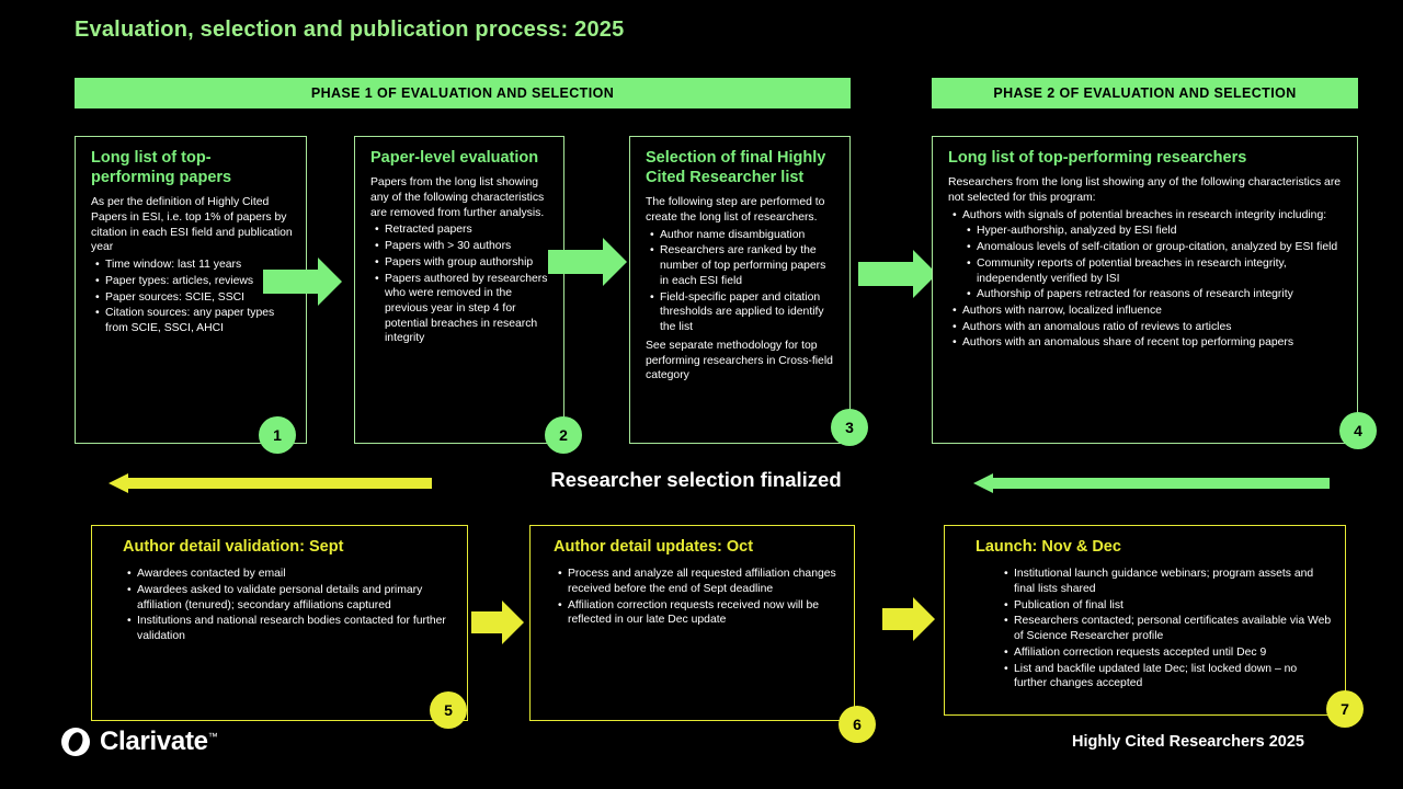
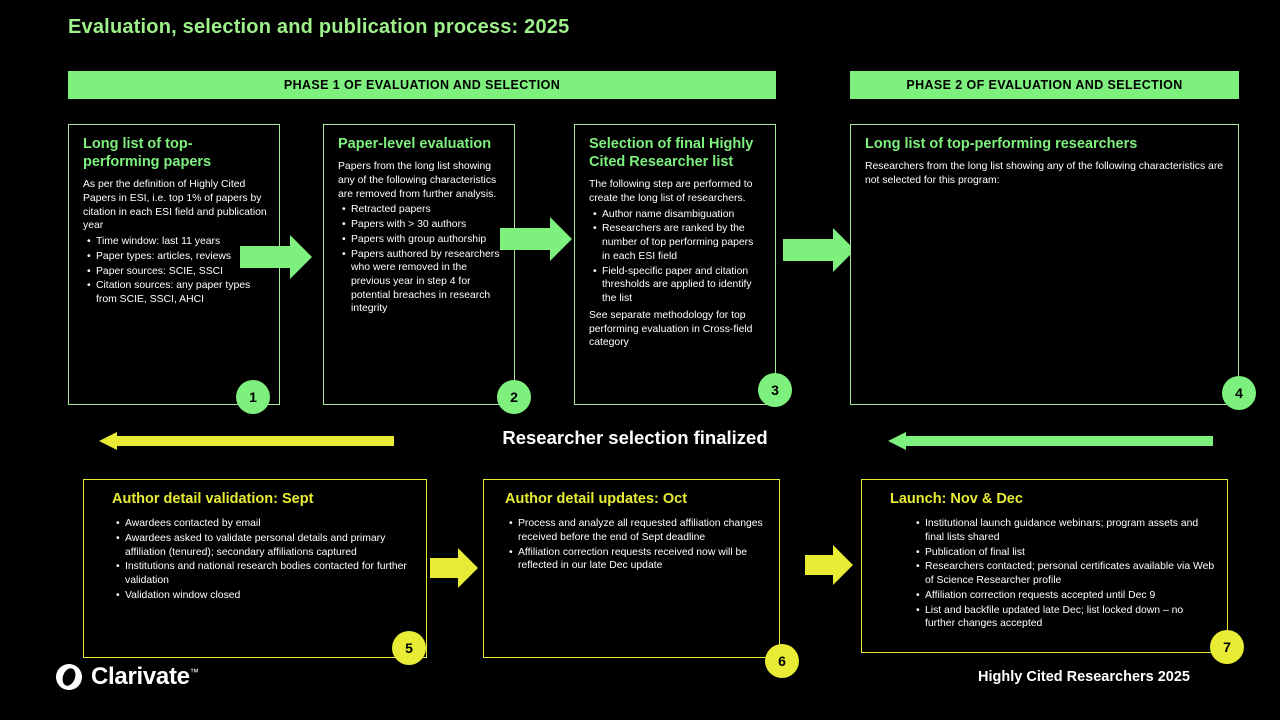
  Evaluation, selection and publication process: 2025
  PHASE 1 OF EVALUATION AND SELECTION
  PHASE 2 OF EVALUATION AND SELECTION
  Long list of top-performing papers
  As per the definition of Highly Cited Papers in ESI, i.e. top 1% of papers by citation in each ESI field and publication year
  Time window: last 11 years
  Paper types: articles, reviews
  Paper sources: SCIE, SSCI
  Citation sources: any paper types from SCIE, SSCI, AHCI
  1
  Paper-level evaluation
  Papers from the long list showing any of the following characteristics are removed from further analysis.
  Retracted papers
  Papers with > 30 authors
  Papers with group authorship
  Papers authored by researchers who were removed in the previous year in step 4 for potential breaches in research integrity
  2
  Selection of final Highly Cited Researcher list
  The following step are performed to create the long list of researchers.
  Author name disambiguation
  Researchers are ranked by the number of top performing papers in each ESI field
  Field-specific paper and citation thresholds are applied to identify the list
- See separate methodology for top performing researchers in Cross-field category
+ See separate methodology for top performing evaluation in Cross-field category
  3
  Long list of top-performing researchers
  Researchers from the long list showing any of the following characteristics are not selected for this program:
- Authors with signals of potential breaches in research integrity including:
- Hyper-authorship, analyzed by ESI field
- Anomalous levels of self-citation or group-citation, analyzed by ESI field
- Community reports of potential breaches in research integrity, independently verified by ISI
- Authorship of papers retracted for reasons of research integrity
- Authors with narrow, localized influence
- Authors with an anomalous ratio of reviews to articles
- Authors with an anomalous share of recent top performing papers
  4
  Researcher selection finalized
  Author detail validation: Sept
  Awardees contacted by email
  Awardees asked to validate personal details and primary affiliation (tenured); secondary affiliations captured
  Institutions and national research bodies contacted for further validation
+ Validation window closed
  5
  Author detail updates: Oct
  Process and analyze all requested affiliation changes received before the end of Sept deadline
  Affiliation correction requests received now will be reflected in our late Dec update
  6
  Launch: Nov & Dec
  Institutional launch guidance webinars; program assets and final lists shared
  Publication of final list
  Researchers contacted; personal certificates available via Web of Science Researcher profile
  Affiliation correction requests accepted until Dec 9
  List and backfile updated late Dec; list locked down – no further changes accepted
  7
  Clarivate™
  Highly Cited Researchers 2025
